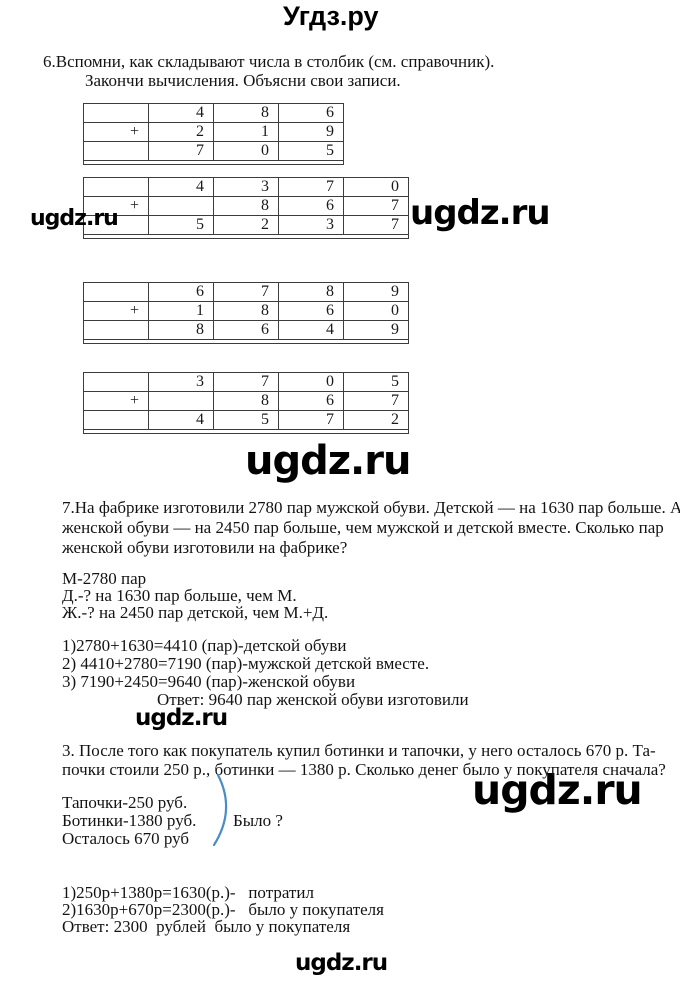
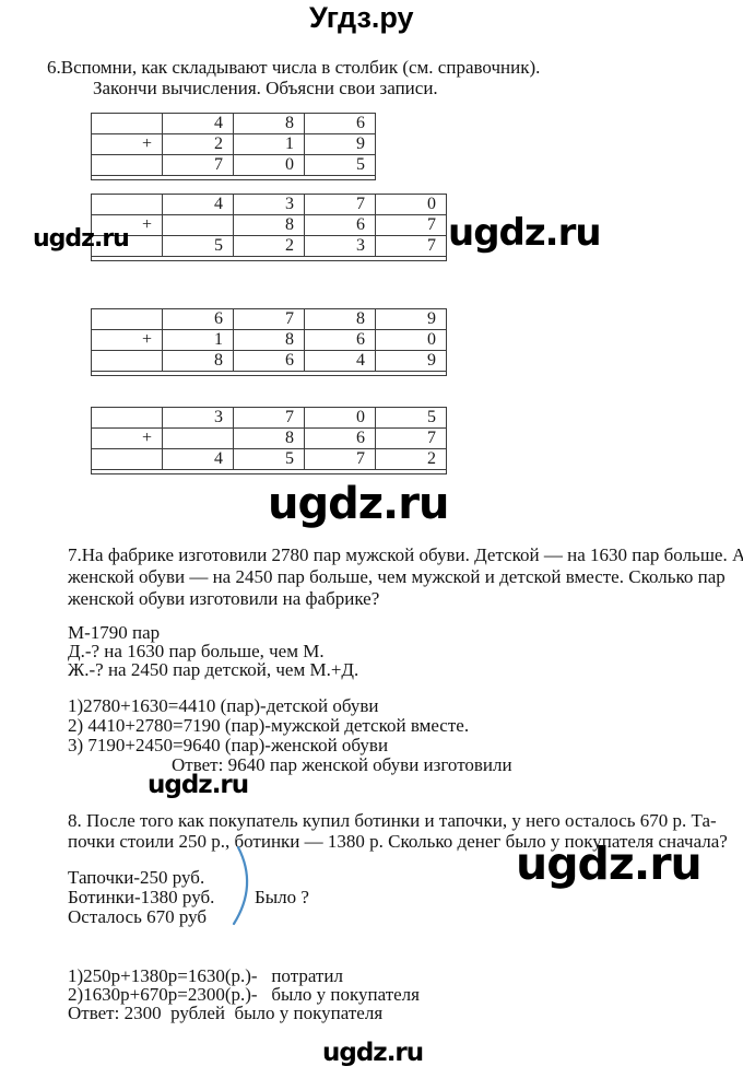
  Угдз.ру
  6.Вспомни, как складывают числа в столбик (см. справочник).
  Закончи вычисления. Объясни свои записи.
  	4	8	6
  +	2	1	9
  	7	0	5
  	4	3	7	0
  +		8	6	7
  	5	2	3	7
  	6	7	8	9
  +	1	8	6	0
  	8	6	4	9
  	3	7	0	5
  +		8	6	7
  	4	5	7	2
  ugdz.ru
  ugdz.ru
  ugdz.ru
  ugdz.ru
  ugdz.ru
  ugdz.ru
  7.На фабрике изготовили 2780 пар мужской обуви. Детской — на 1630 пар больше. А
  женской обуви — на 2450 пар больше, чем мужской и детской вместе. Сколько пар
  женской обуви изготовили на фабрике?
- М-2780 пар
+ М-1790 пар
  Д.-? на 1630 пар больше, чем М.
  Ж.-? на 2450 пар детской, чем М.+Д.
  1)2780+1630=4410 (пар)-детской обуви
  2) 4410+2780=7190 (пар)-мужской детской вместе.
  3) 7190+2450=9640 (пар)-женской обуви
  Ответ: 9640 пар женской обуви изготовили
- 3. После того как покупатель купил ботинки и тапочки, у него осталось 670 р. Та-
+ 8. После того как покупатель купил ботинки и тапочки, у него осталось 670 р. Та-
  почки стоили 250 р., ботинки — 1380 р. Сколько денег было у покупателя сначала?
  Тапочки-250 руб.
  Ботинки-1380 руб.
  Осталось 670 руб
  Было ?
  1)250р+1380р=1630(р.)- потратил
  2)1630р+670р=2300(р.)- было у покупателя
  Ответ: 2300 рублей было у покупателя
